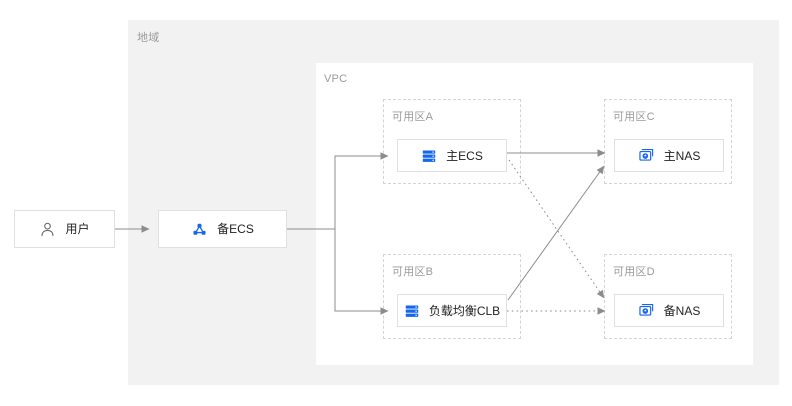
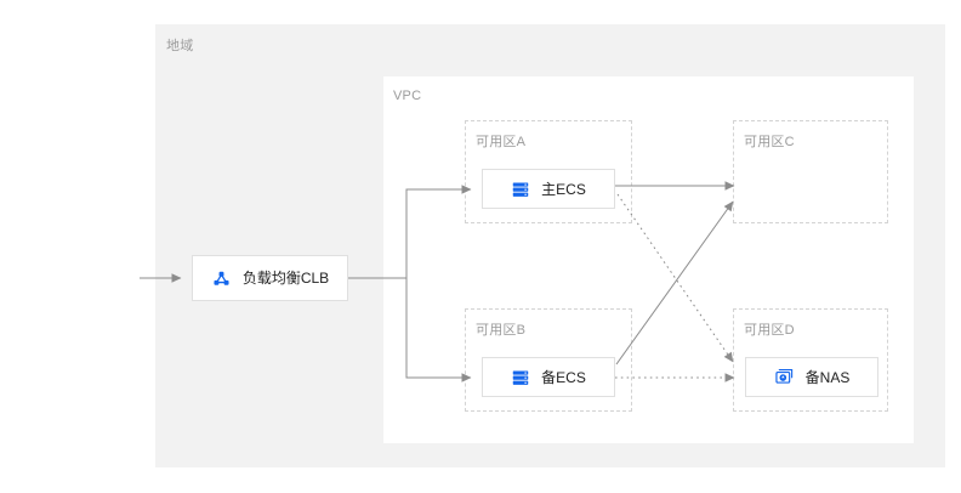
  地域
  VPC
  可用区A
  可用区B
  可用区C
  可用区D
- 用户
- 备ECS
+ 负载均衡CLB
  主ECS
- 负载均衡CLB
+ 备ECS
- 主NAS
  备NAS
